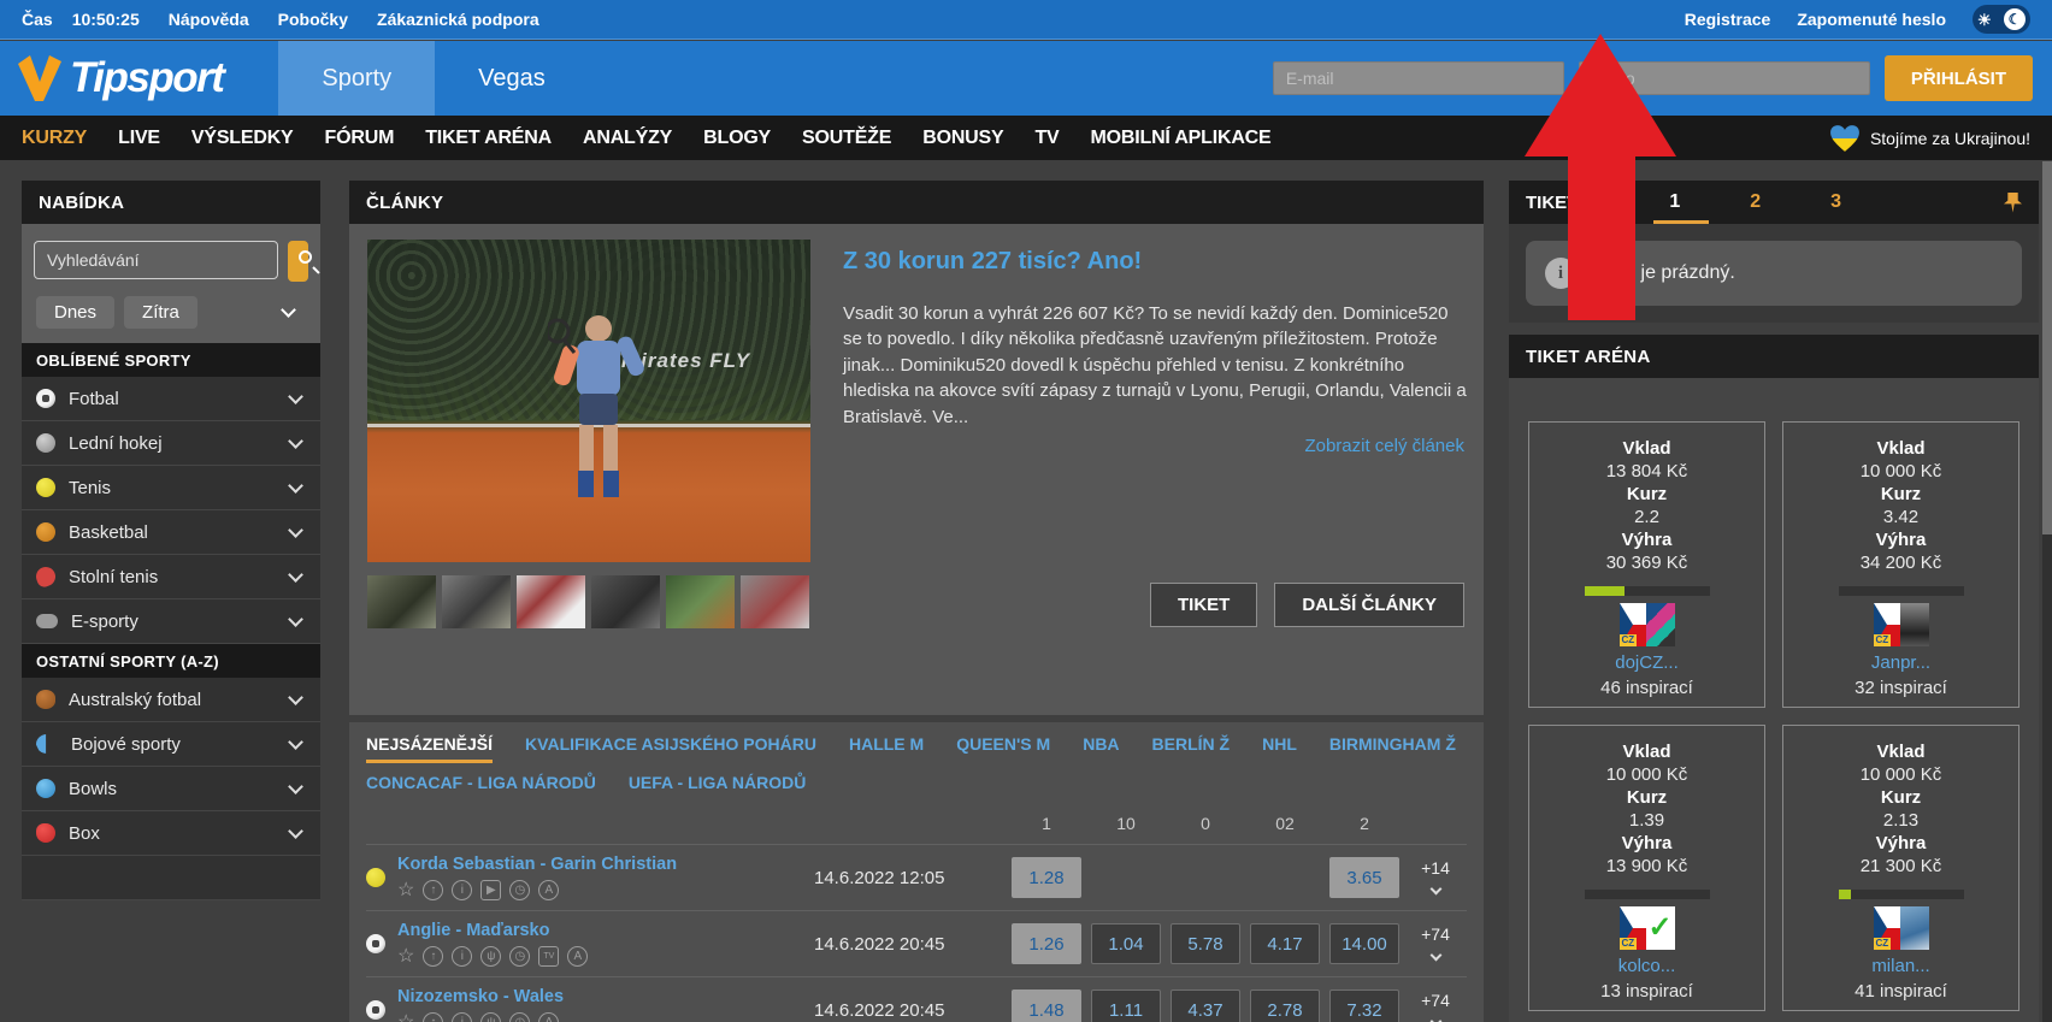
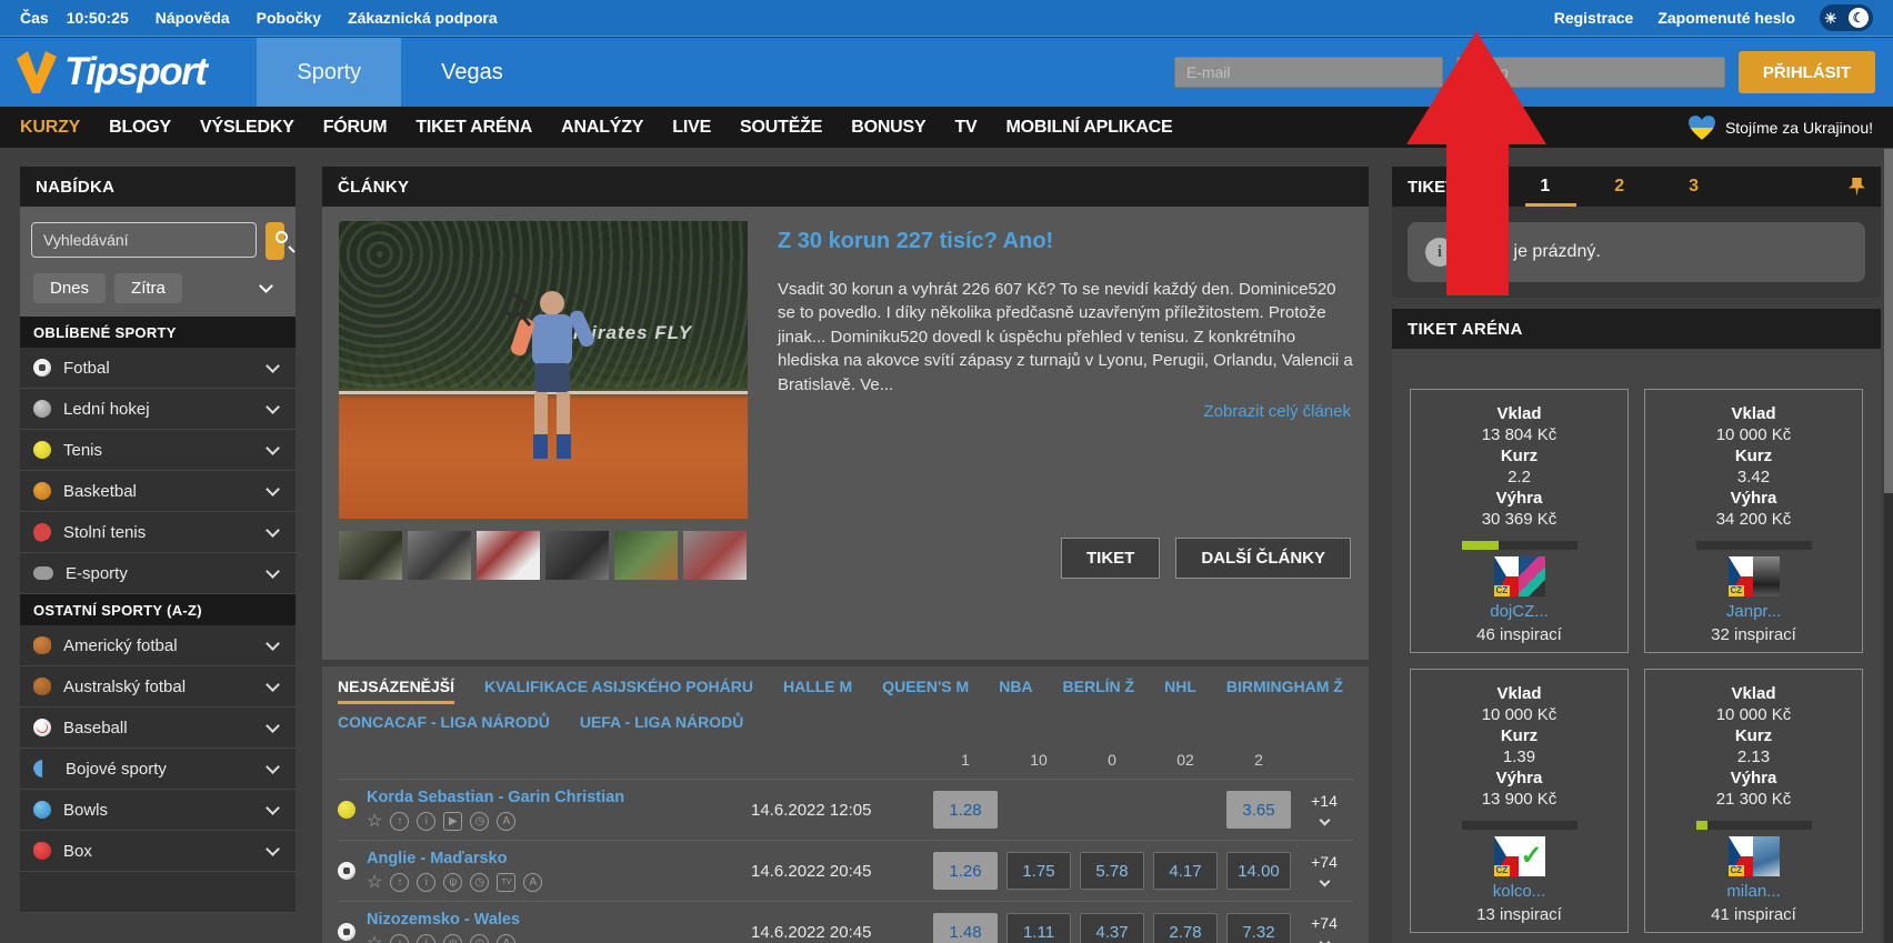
  Čas
  10:50:25
  Nápověda
  Pobočky
  Zákaznická podpora
  Registrace
  Zapomenuté heslo
  ☀
  ☾
  Tipsport
  Sporty
  Vegas
  E-mail
  PŘIHLÁSIT
  KURZY
- LIVE
+ BLOGY
  VÝSLEDKY
  FÓRUM
  TIKET ARÉNA
  ANALÝZY
- BLOGY
+ LIVE
  SOUTĚŽE
  BONUSY
  TV
  MOBILNÍ APLIKACE
  Stojíme za Ukrajinou!
  NABÍDKA
  Vyhledávání
  Dnes
  Zítra
  OBLÍBENÉ SPORTY
  Fotbal
  Lední hokej
  Tenis
  Basketbal
  Stolní tenis
  E-sporty
  OSTATNÍ SPORTY (A-Z)
+ Americký fotbal
  Australský fotbal
+ Baseball
  Bojové sporty
  Bowls
  Box
  ČLÁNKY
  irates FLY
  Z 30 korun 227 tisíc? Ano!
  Vsadit 30 korun a vyhrát 226 607 Kč? To se nevidí každý den. Dominice520 se to povedlo. I díky několika předčasně uzavřeným příležitostem. Protože jinak... Dominiku520 dovedl k úspěchu přehled v tenisu. Z konkrétního hlediska na akovce svítí zápasy z turnajů v Lyonu, Perugii, Orlandu, Valencii a Bratislavě. Ve...
  Zobrazit celý článek
  TIKET
  DALŠÍ ČLÁNKY
  NEJSÁZENĚJŠÍ
  KVALIFIKACE ASIJSKÉHO POHÁRU
  HALLE M
  QUEEN'S M
  NBA
  BERLÍN Ž
  NHL
  BIRMINGHAM Ž
  CONCACAF - LIGA NÁRODŮ
  UEFA - LIGA NÁRODŮ
  1
  10
  0
  02
  2
  Korda Sebastian - Garin Christian
  ☆
  ↑
  i
  ▶
  ◷
  A
  14.6.2022 12:05
  1.28
  3.65
  +14
  Anglie - Maďarsko
  ☆
  ↑
  i
  ψ
  ◷
  A
  14.6.2022 20:45
  1.26
- 1.04
+ 1.75
  5.78
  4.17
  14.00
  +74
  Nizozemsko - Wales
  14.6.2022 20:45
  1.48
  1.11
  4.37
  2.78
  7.32
  +74
  TIKE
  1
  2
  3
  i
  TIKET ARÉNA
  Vklad
  13 804 Kč
  Kurz
  2.2
  Výhra
  30 369 Kč
  CZ
  dojCZ...
  46 inspirací
  Vklad
  10 000 Kč
  Kurz
  3.42
  Výhra
  34 200 Kč
  CZ
  Janpr...
  32 inspirací
  Vklad
  10 000 Kč
  Kurz
  1.39
  Výhra
  13 900 Kč
  ✓
  CZ
  kolco...
  13 inspirací
  Vklad
  10 000 Kč
  Kurz
  2.13
  Výhra
  21 300 Kč
  CZ
  milan...
  41 inspirací
